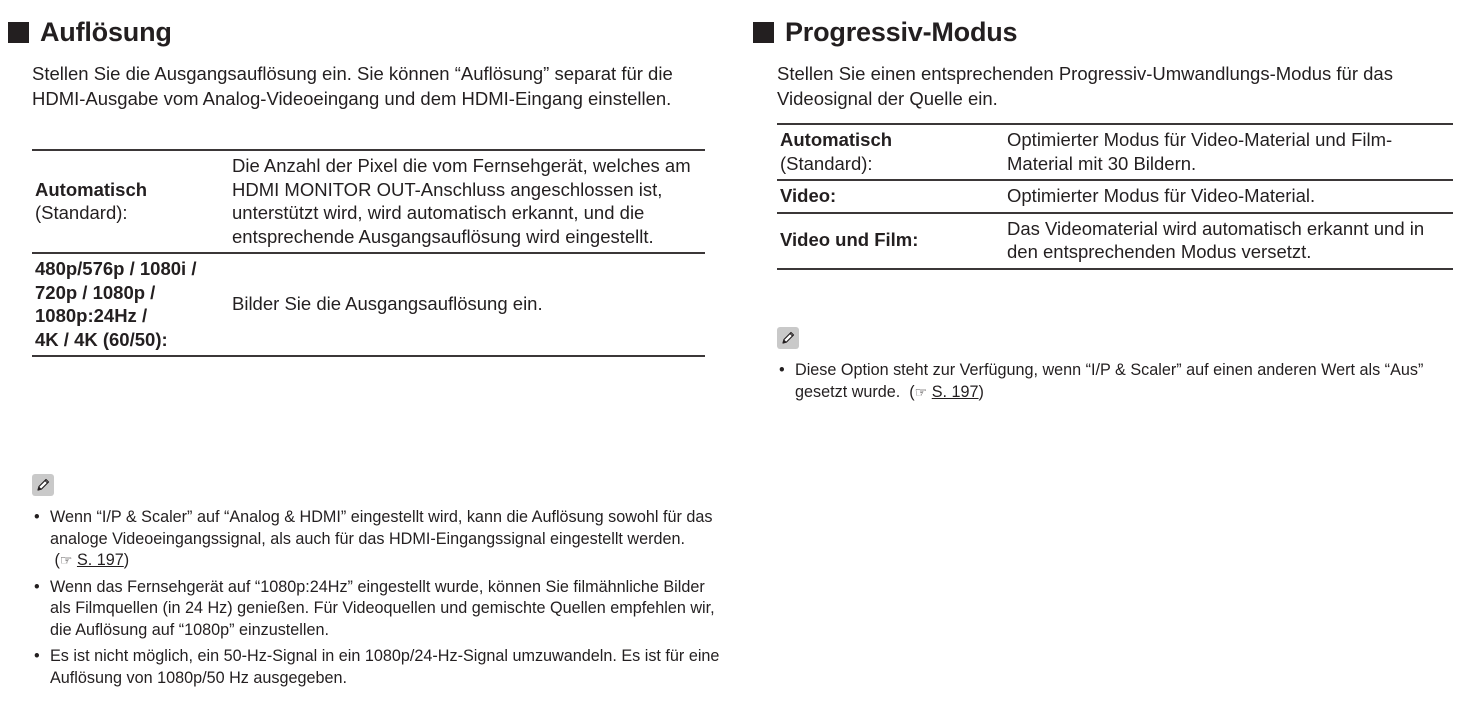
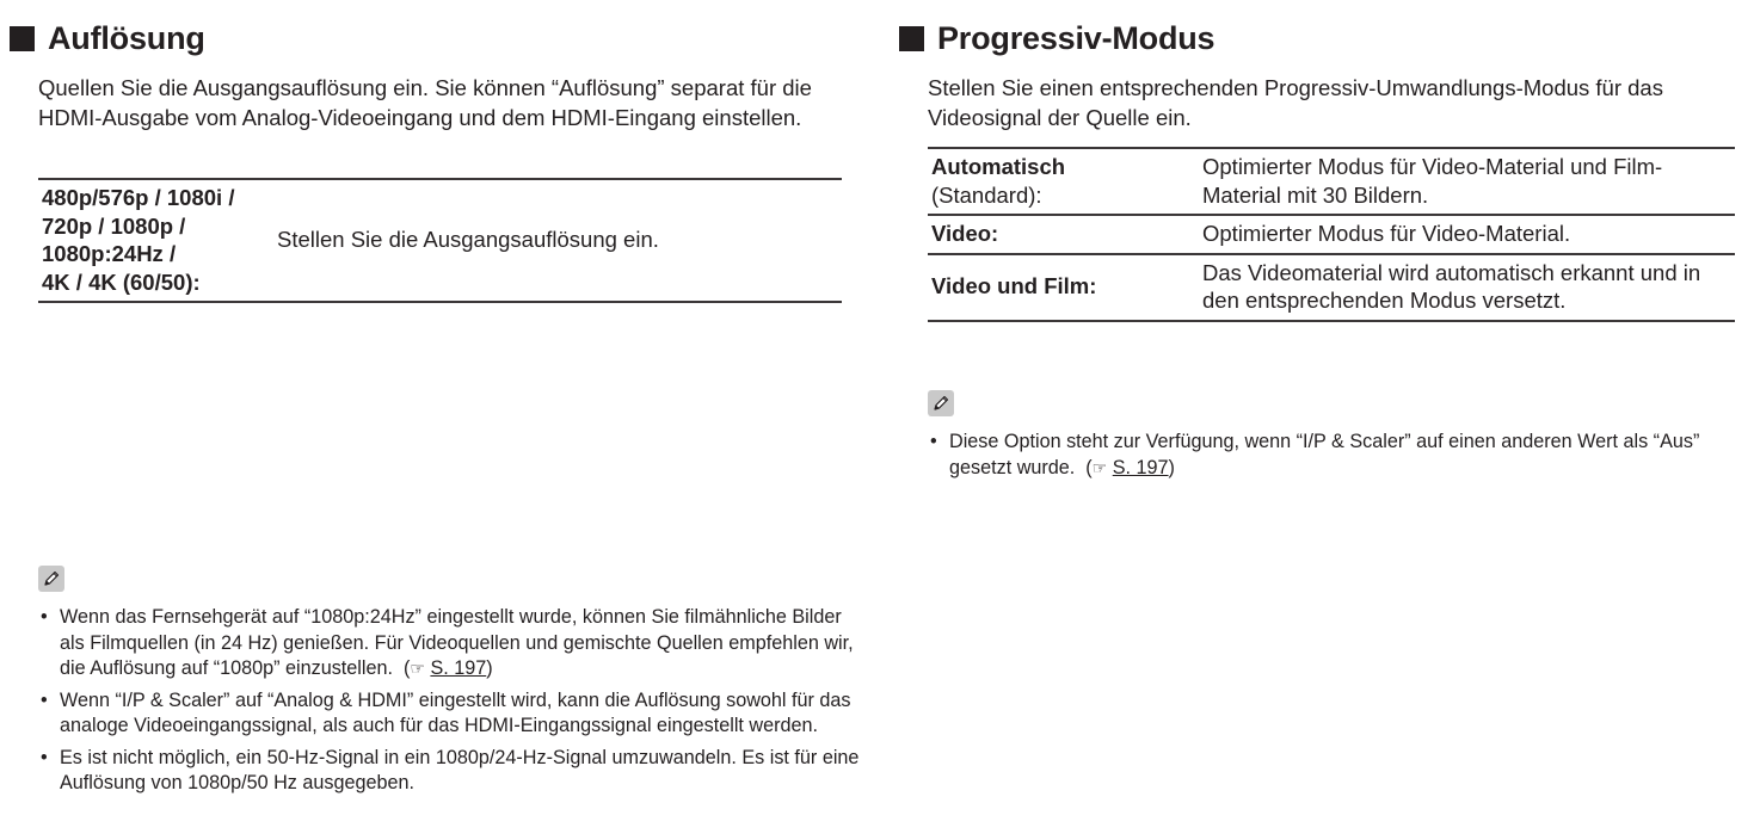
  Auflösung
- Stellen Sie die Ausgangsauflösung ein. Sie können “Auflösung” separat für die HDMI-Ausgabe vom Analog-Videoeingang und dem HDMI-Eingang einstellen.
+ Quellen Sie die Ausgangsauflösung ein. Sie können “Auflösung” separat für die HDMI-Ausgabe vom Analog-Videoeingang und dem HDMI-Eingang einstellen.
- Automatisch (Standard):	Die Anzahl der Pixel die vom Fernsehgerät, welches am HDMI MONITOR OUT-Anschluss angeschlossen ist, unterstützt wird, wird automatisch erkannt, und die entsprechende Ausgangsauflösung wird eingestellt.
- 480p/576p / 1080i / 720p / 1080p / 1080p:24Hz / 4K / 4K (60/50):	Bilder Sie die Ausgangsauflösung ein.
+ 480p/576p / 1080i / 720p / 1080p / 1080p:24Hz / 4K / 4K (60/50):	Stellen Sie die Ausgangsauflösung ein.
  •
- Wenn “I/P & Scaler” auf “Analog & HDMI” eingestellt wird, kann die Auflösung sowohl für das analoge Videoeingangssignal, als auch für das HDMI-Eingangssignal eingestellt werden. (☞ S. 197)
+ Wenn das Fernsehgerät auf “1080p:24Hz” eingestellt wurde, können Sie filmähnliche Bilder als Filmquellen (in 24 Hz) genießen. Für Videoquellen und gemischte Quellen empfehlen wir, die Auflösung auf “1080p” einzustellen. (☞ S. 197)
  •
- Wenn das Fernsehgerät auf “1080p:24Hz” eingestellt wurde, können Sie filmähnliche Bilder als Filmquellen (in 24 Hz) genießen. Für Videoquellen und gemischte Quellen empfehlen wir, die Auflösung auf “1080p” einzustellen.
+ Wenn “I/P & Scaler” auf “Analog & HDMI” eingestellt wird, kann die Auflösung sowohl für das analoge Videoeingangssignal, als auch für das HDMI-Eingangssignal eingestellt werden.
  •
  Es ist nicht möglich, ein 50-Hz-Signal in ein 1080p/24-Hz-Signal umzuwandeln. Es ist für eine Auflösung von 1080p/50 Hz ausgegeben.
  Progressiv-Modus
  Stellen Sie einen entsprechenden Progressiv-Umwandlungs-Modus für das Videosignal der Quelle ein.
  Automatisch (Standard):	Optimierter Modus für Video-Material und Film-Material mit 30 Bildern.
  Video:	Optimierter Modus für Video-Material.
  Video und Film:	Das Videomaterial wird automatisch erkannt und in den entsprechenden Modus versetzt.
  •
  Diese Option steht zur Verfügung, wenn “I/P & Scaler” auf einen anderen Wert als “Aus” gesetzt wurde. (☞ S. 197)
